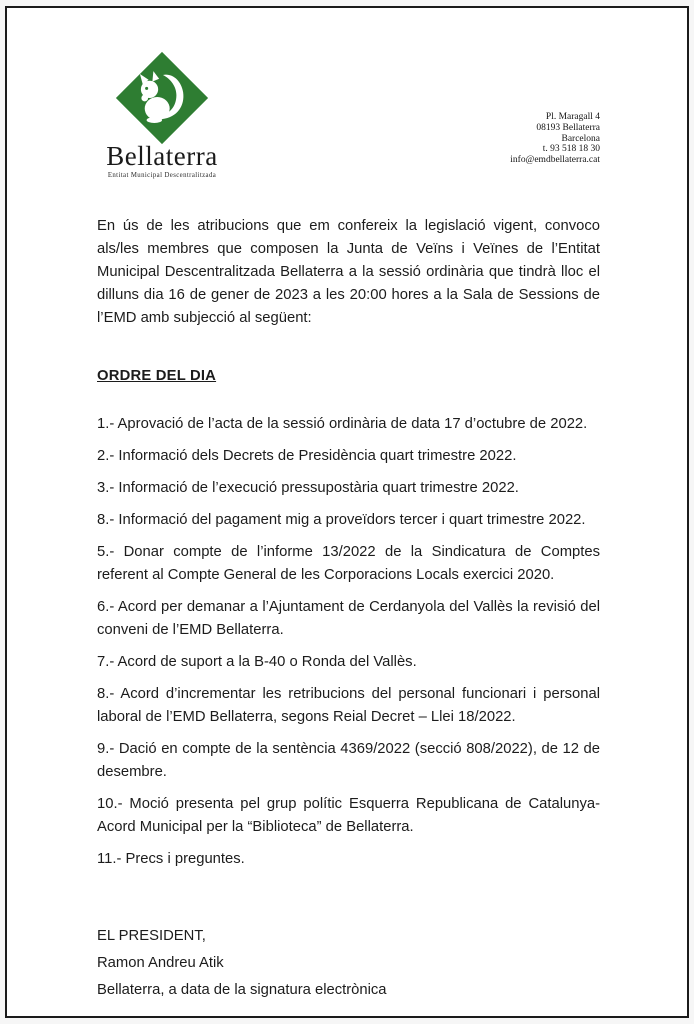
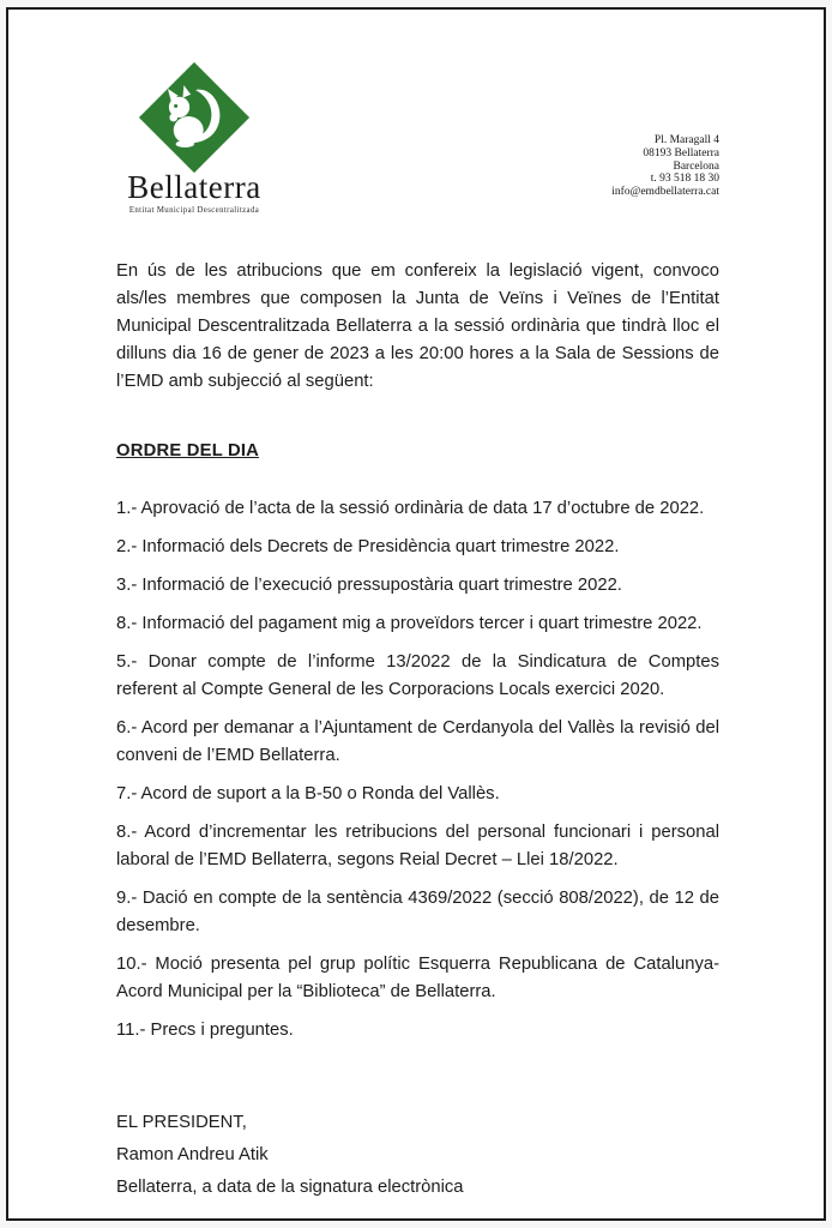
  Bellaterra
  Pl. Maragall 4
  08193 Bellaterra
  Barcelona
  t. 93 518 18 30
  info@emdbellaterra.cat
  En ús de les atribucions que em confereix la legislació vigent, convoco als/les membres que composen la Junta de Veïns i Veïnes de l’Entitat Municipal Descentralitzada Bellaterra a la sessió ordinària que tindrà lloc el dilluns dia 16 de gener de 2023 a les 20:00 hores a la Sala de Sessions de l’EMD amb subjecció al següent:
  ORDRE DEL DIA
  1.- Aprovació de l’acta de la sessió ordinària de data 17 d’octubre de 2022.
  2.- Informació dels Decrets de Presidència quart trimestre 2022.
  3.- Informació de l’execució pressupostària quart trimestre 2022.
  8.- Informació del pagament mig a proveïdors tercer i quart trimestre 2022.
  5.- Donar compte de l’informe 13/2022 de la Sindicatura de Comptes referent al Compte General de les Corporacions Locals exercici 2020.
  6.- Acord per demanar a l’Ajuntament de Cerdanyola del Vallès la revisió del conveni de l’EMD Bellaterra.
- 7.- Acord de suport a la B-40 o Ronda del Vallès.
+ 7.- Acord de suport a la B-50 o Ronda del Vallès.
  8.- Acord d’incrementar les retribucions del personal funcionari i personal laboral de l’EMD Bellaterra, segons Reial Decret – Llei 18/2022.
  9.- Dació en compte de la sentència 4369/2022 (secció 808/2022), de 12 de desembre.
  10.- Moció presenta pel grup polític Esquerra Republicana de Catalunya-Acord Municipal per la “Biblioteca” de Bellaterra.
  11.- Precs i preguntes.
  EL PRESIDENT,
  Ramon Andreu Atik
  Bellaterra, a data de la signatura electrònica
